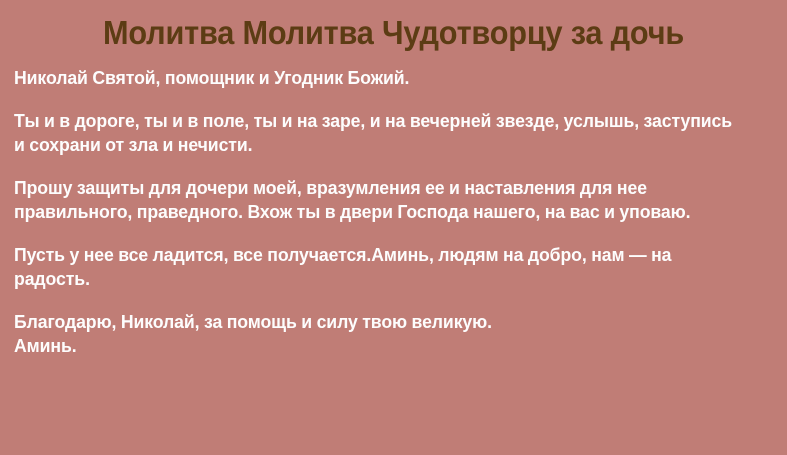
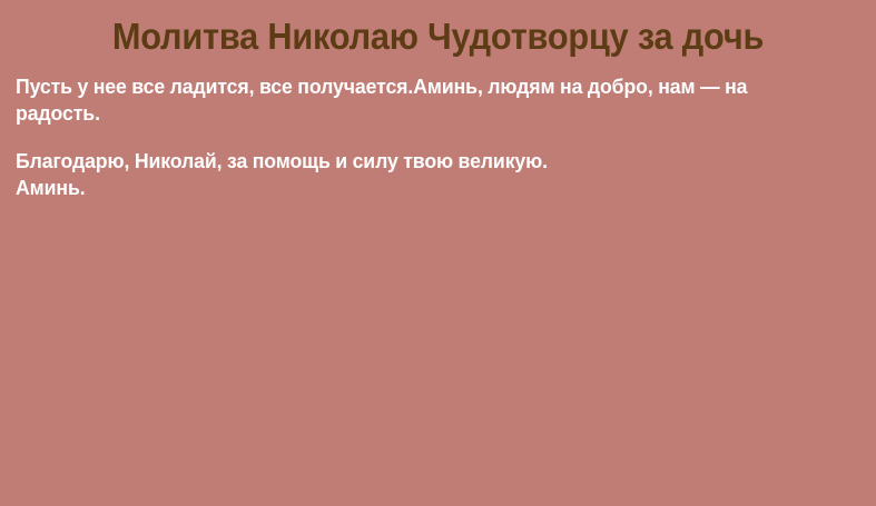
- Молитва Молитва Чудотворцу за дочь
+ Молитва Николаю Чудотворцу за дочь
- Николай Святой, помощник и Угодник Божий.
- Ты и в дороге, ты и в поле, ты и на заре, и на вечерней звезде, услышь, заступись и сохрани от зла и нечисти.
- Прошу защиты для дочери моей, вразумления ее и наставления для нее правильного, праведного. Вхож ты в двери Господа нашего, на вас и уповаю.
  Пусть у нее все ладится, все получается.Аминь, людям на добро, нам — на радость.
  Благодарю, Николай, за помощь и силу твою великую.
  Аминь.
